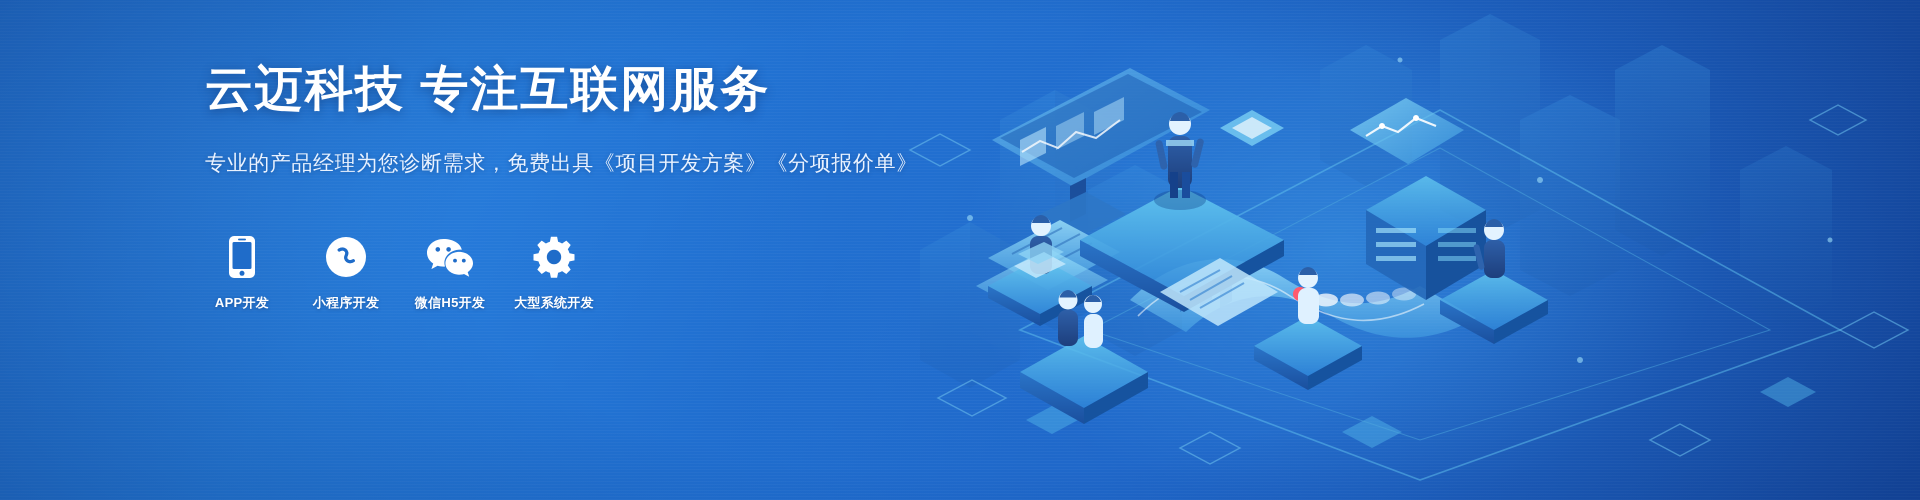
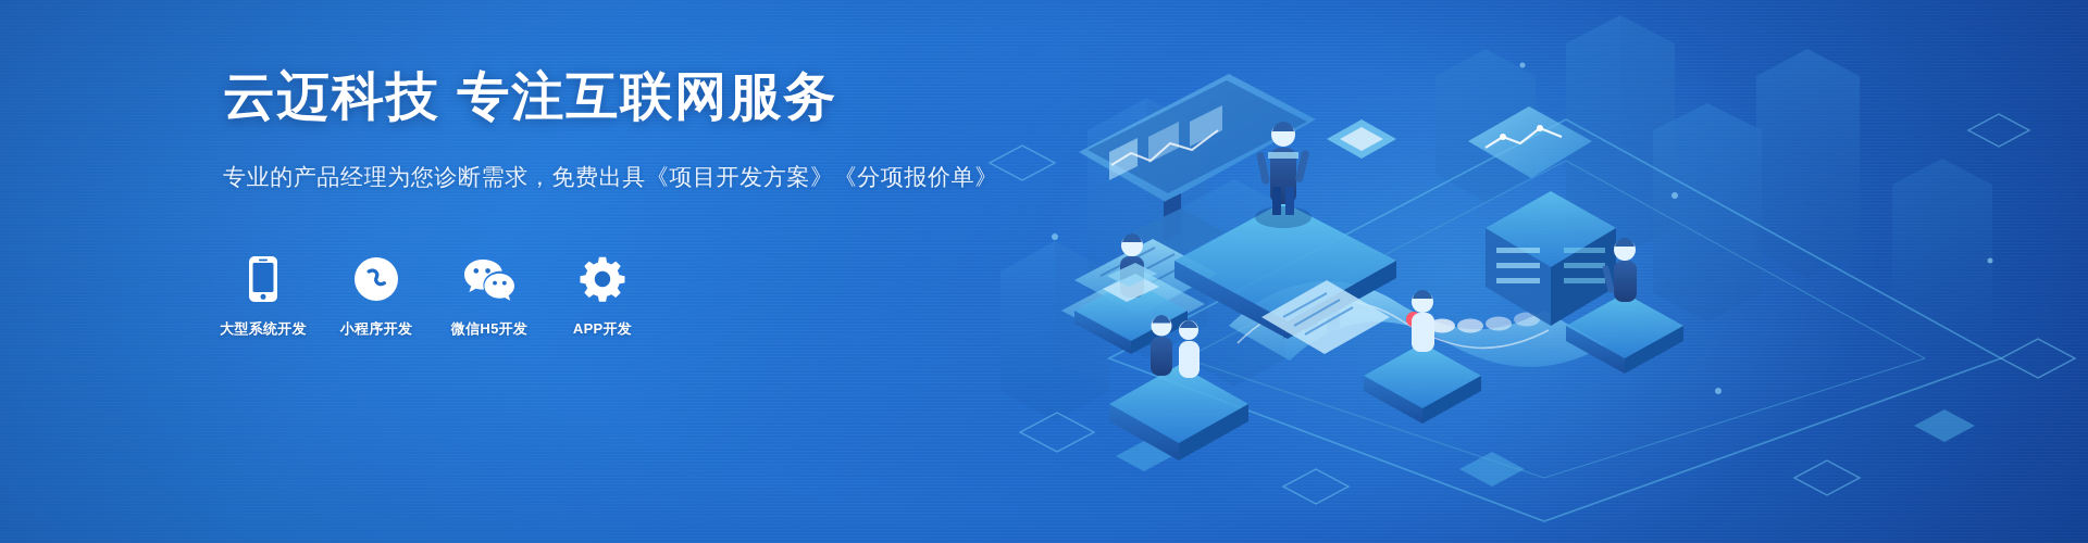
  云迈科技 专注互联网服务
  专业的产品经理为您诊断需求，免费出具《项目开发方案》《分项报价单》
- APP开发
+ 大型系统开发
  小程序开发
  微信H5开发
- 大型系统开发
+ APP开发
